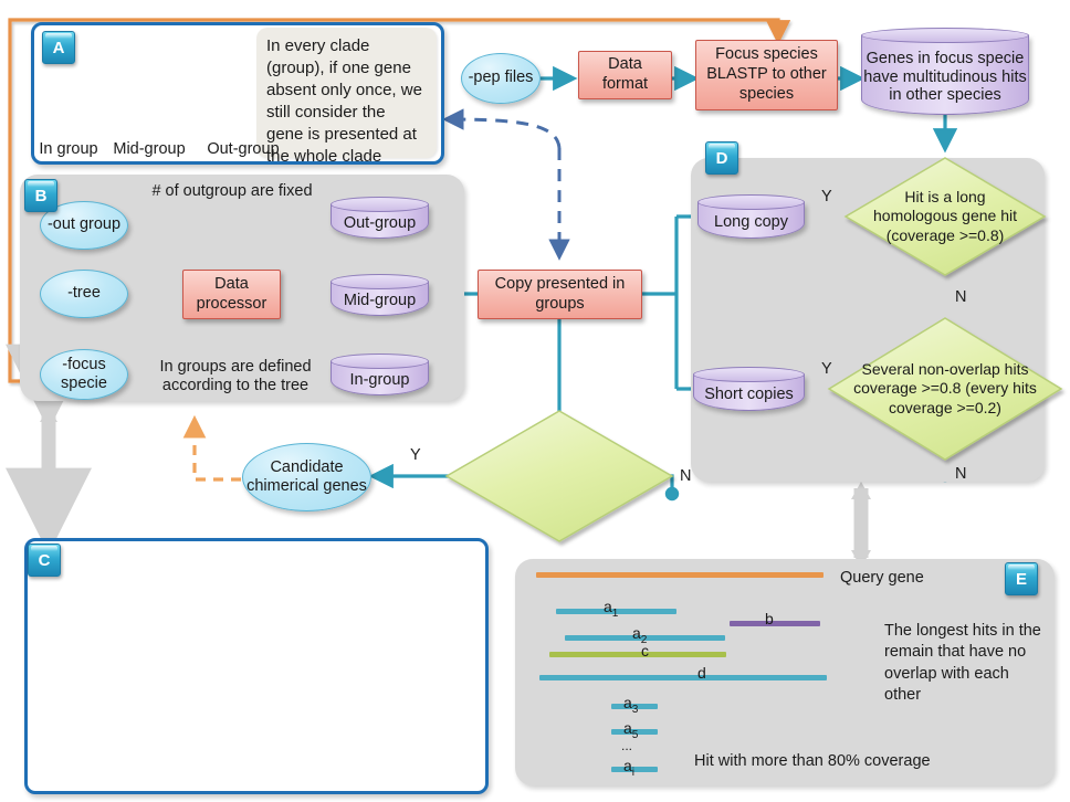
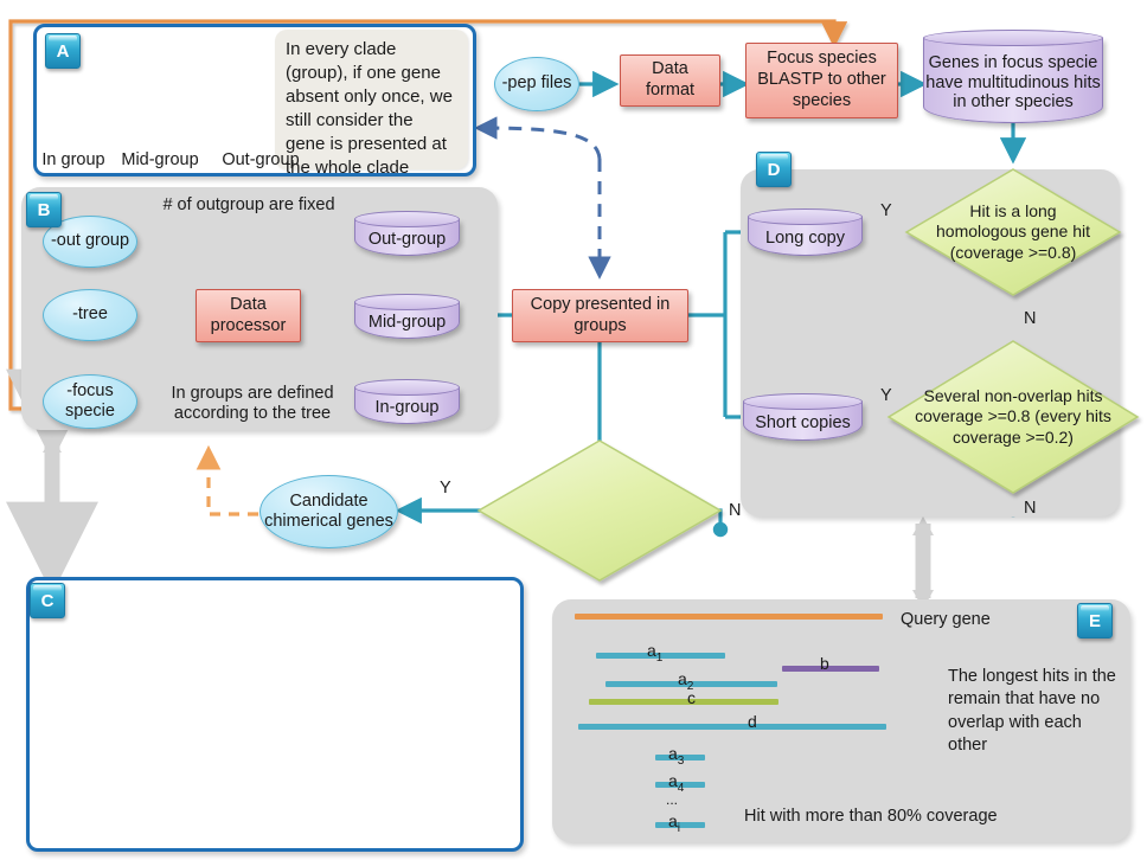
  A
  B
  C
  D
  E
  In every clade (group), if one gene absent only once, we still consider the gene is presented at the whole clade
  In group
  Mid-group
  Out-group
  -pep files
  Data format
  Focus species BLASTP to other species
  Genes in focus specie have multitudinous hits in other species
  # of outgroup are fixed
  In groups are defined according to the tree
  -out group
  -tree
  -focus specie
  Data processor
  Out-group
  Mid-group
  In-group
  Copy presented in groups
  Y
  N
  Candidate chimerical genes
  Long copy
  Short copies
  Hit is a long homologous gene hit (coverage >=0.8)
  Y
  N
  Several non-overlap hits coverage >=0.8 (every hits coverage >=0.2)
  Y
  N
  Query gene
  a1
  b
  a2
  c
  d
  a3
- a5
+ a4
  ...
  ai
  The longest hits in the remain that have no overlap with each other
  Hit with more than 80% coverage
